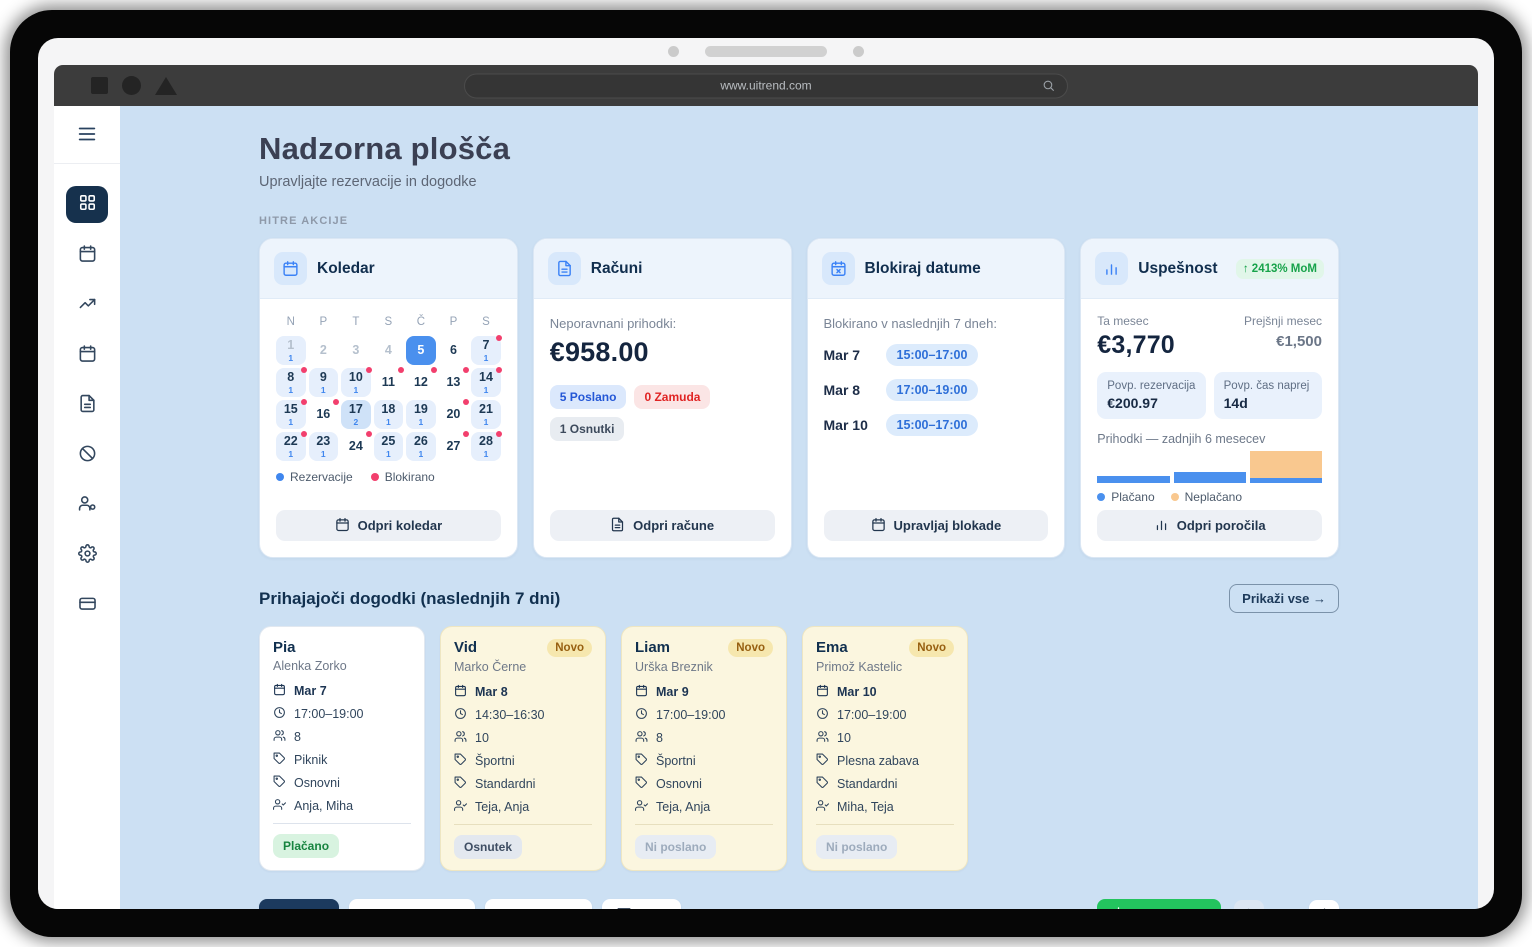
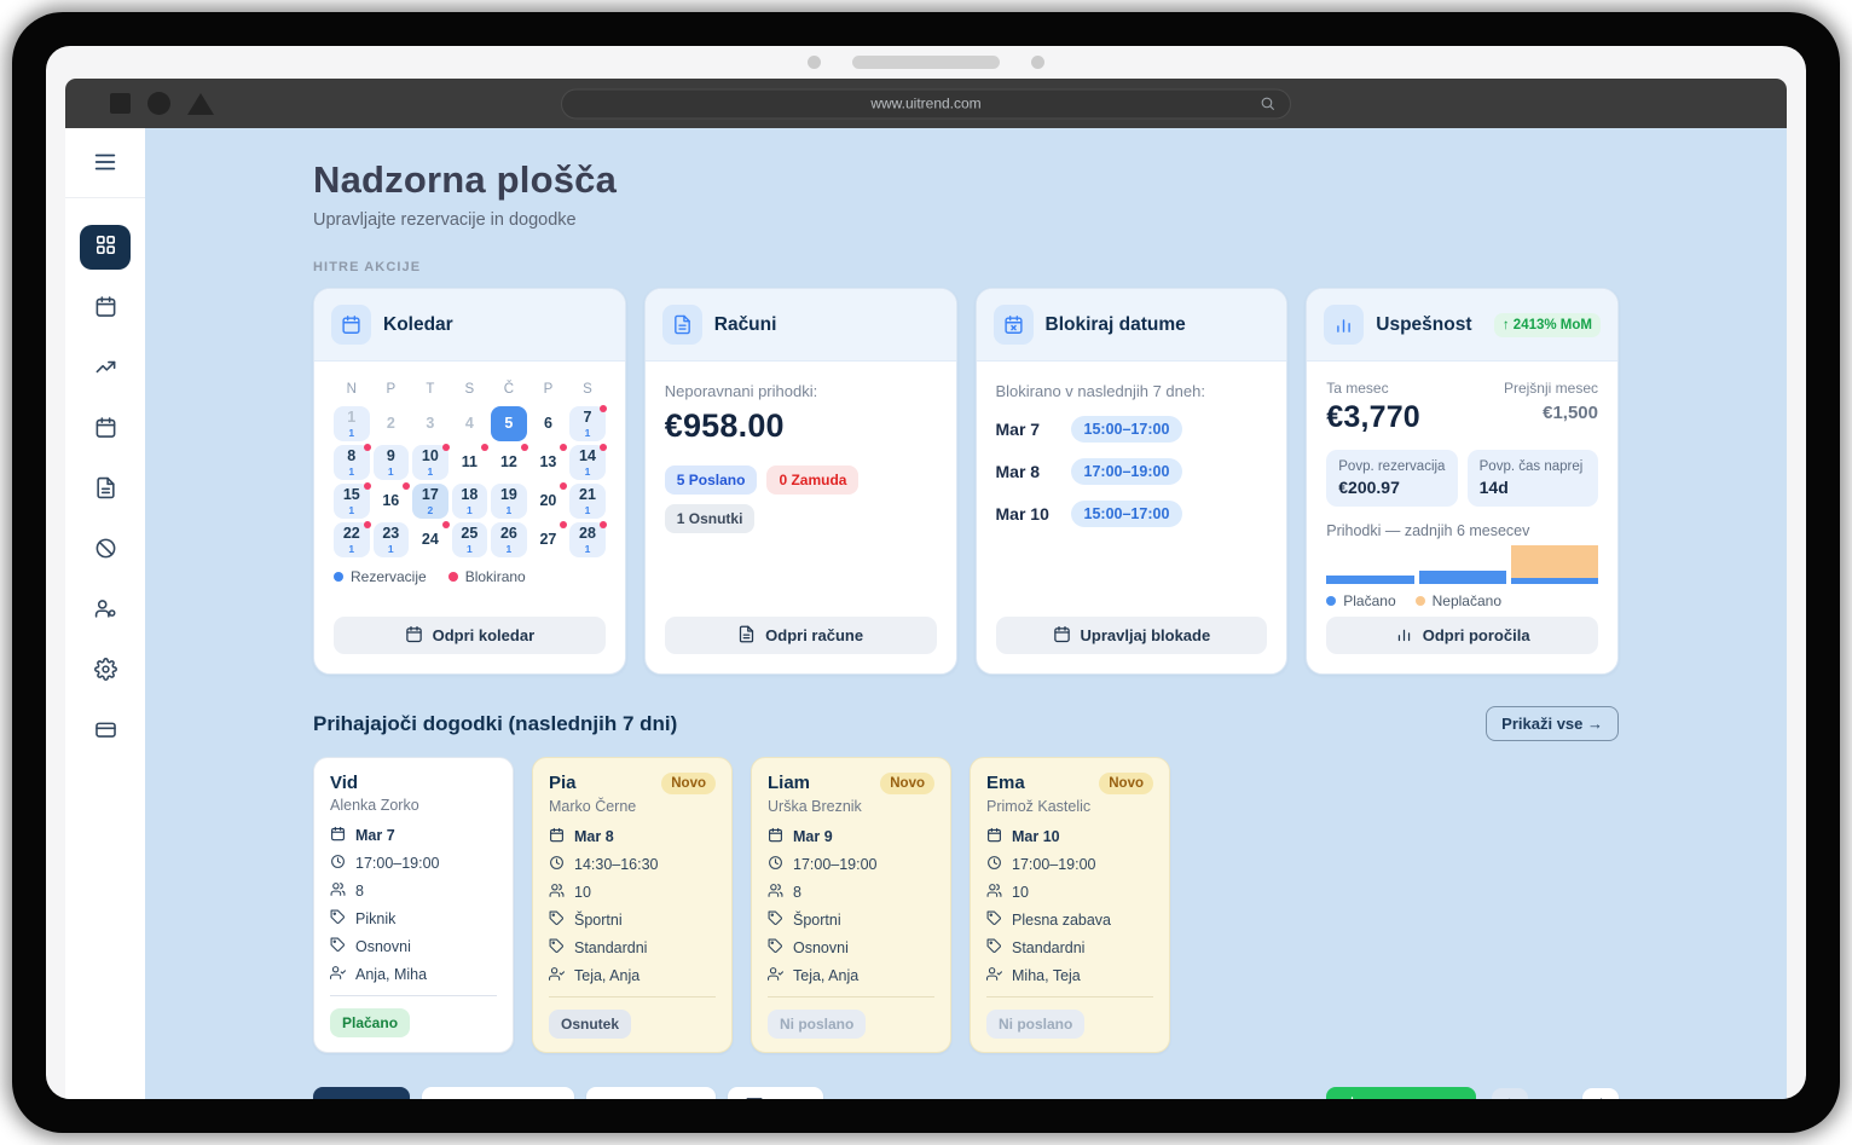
  www.uitrend.com
  Nadzorna plošča
  Upravljajte rezervacije in dogodke
  HITRE AKCIJE
  Koledar
  N
  P
  T
  S
  Č
  P
  S
  1
  1
  2
  3
  4
  5
  6
  7
  1
  8
  1
  9
  1
  10
  1
  11
  12
  13
  14
  1
  15
  1
  16
  17
  2
  18
  1
  19
  1
  20
  21
  1
  22
  1
  23
  1
  24
  25
  1
  26
  1
  27
  28
  1
  Rezervacije
  Blokirano
  Odpri koledar
  Računi
  Neporavnani prihodki:
  €958.00
  5 Poslano
  0 Zamuda
  1 Osnutki
  Odpri račune
  Blokiraj datume
  Blokirano v naslednjih 7 dneh:
  Mar 7
  15:00–17:00
  Mar 8
  17:00–19:00
  Mar 10
  15:00–17:00
  Upravljaj blokade
  Uspešnost
  ↑ 2413% MoM
  Ta mesec
  €3,770
  Prejšnji mesec
  €1,500
  Povp. rezervacija
  €200.97
  Povp. čas naprej
  14d
  Prihodki — zadnjih 6 mesecev
  Plačano
  Neplačano
  Odpri poročila
  Prihajajoči dogodki (naslednjih 7 dni)
  Prikaži vse →
- Pia
+ Vid
  Alenka Zorko
  Mar 7
  17:00–19:00
  8
  Piknik
  Osnovni
  Anja, Miha
  Plačano
- Vid
+ Pia
  Novo
  Marko Černe
  Mar 8
  14:30–16:30
  10
  Športni
  Standardni
  Teja, Anja
  Osnutek
  Liam
  Novo
  Urška Breznik
  Mar 9
  17:00–19:00
  8
  Športni
  Osnovni
  Teja, Anja
  Ni poslano
  Ema
  Novo
  Primož Kastelic
  Mar 10
  17:00–19:00
  10
  Plesna zabava
  Standardni
  Miha, Teja
  Ni poslano
